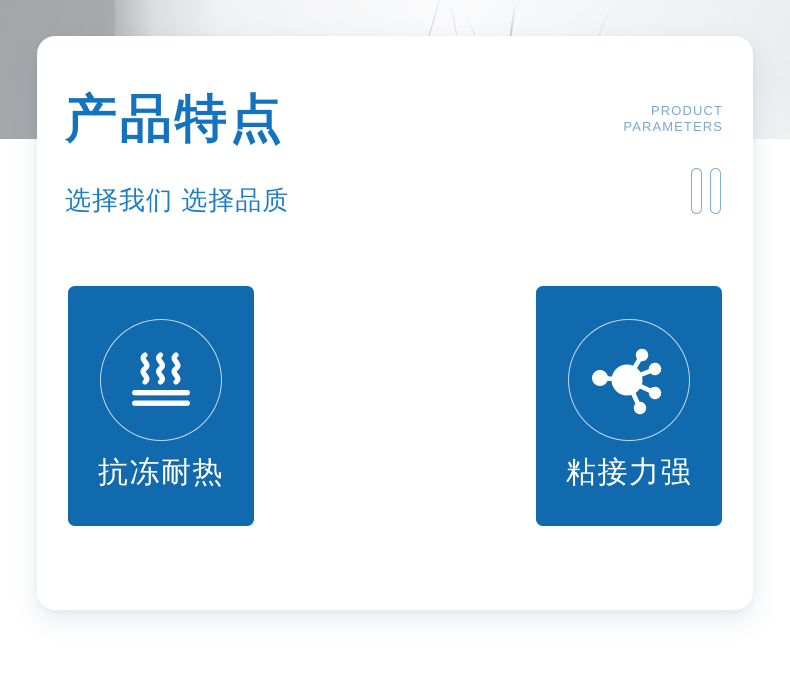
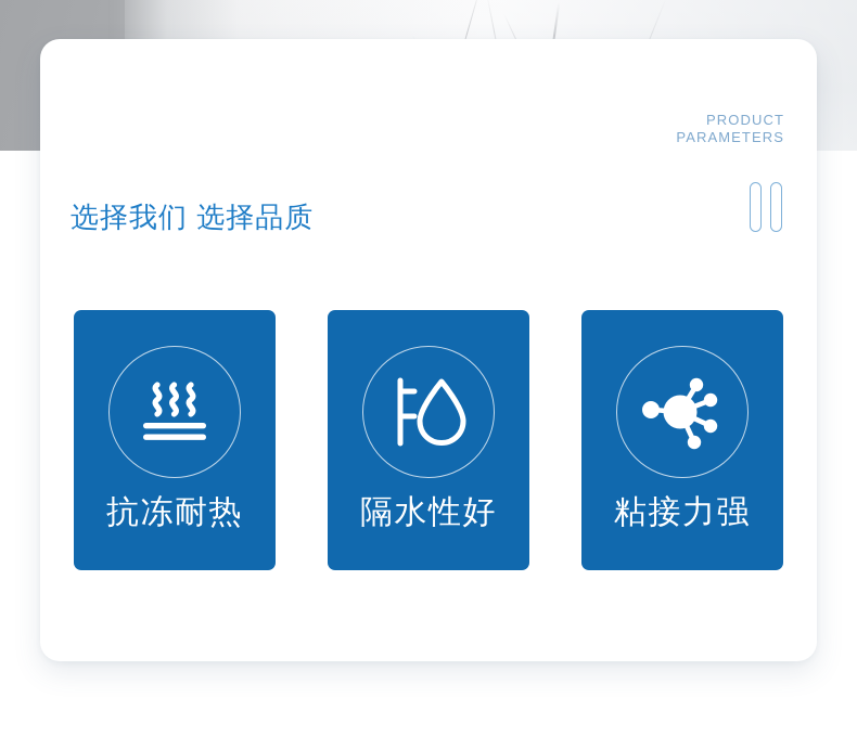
- 产品特点
  选择我们 选择品质
  PRODUCT
  PARAMETERS
  抗冻耐热
+ 隔水性好
  粘接力强
